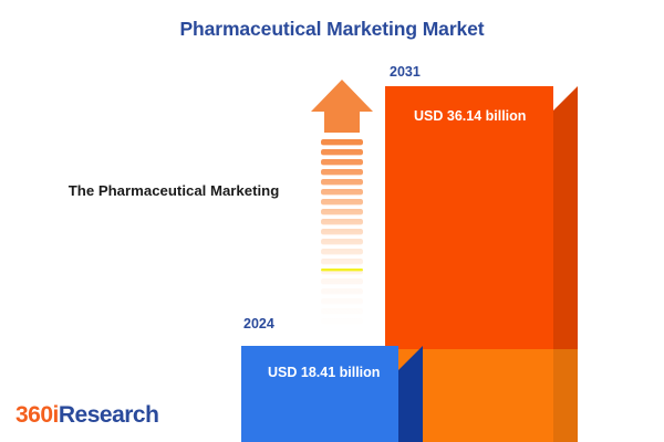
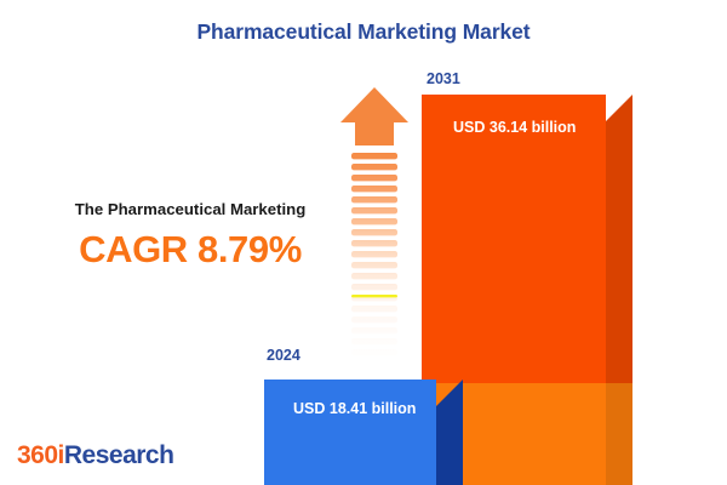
  Pharmaceutical Marketing Market
  The Pharmaceutical Marketing
+ CAGR 8.79%
  2031
  USD 36.14 billion
  2024
  USD 18.41 billion
  360iResearch
